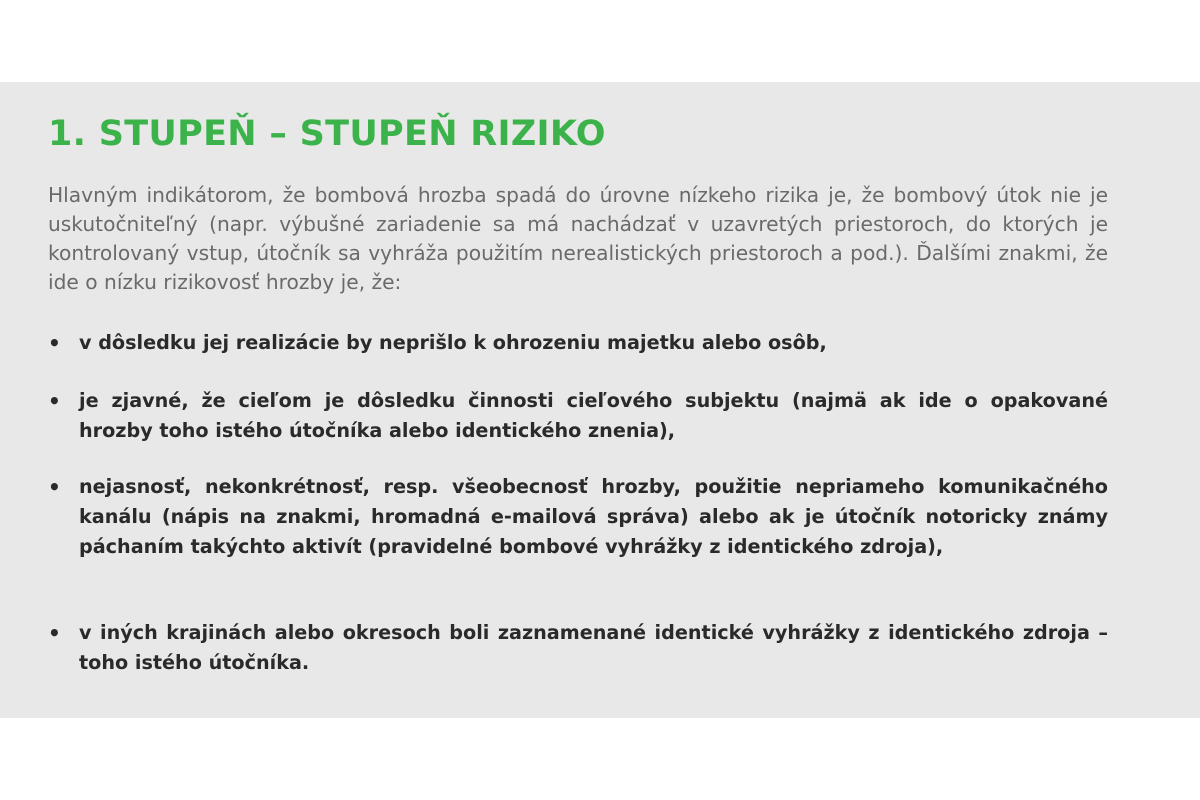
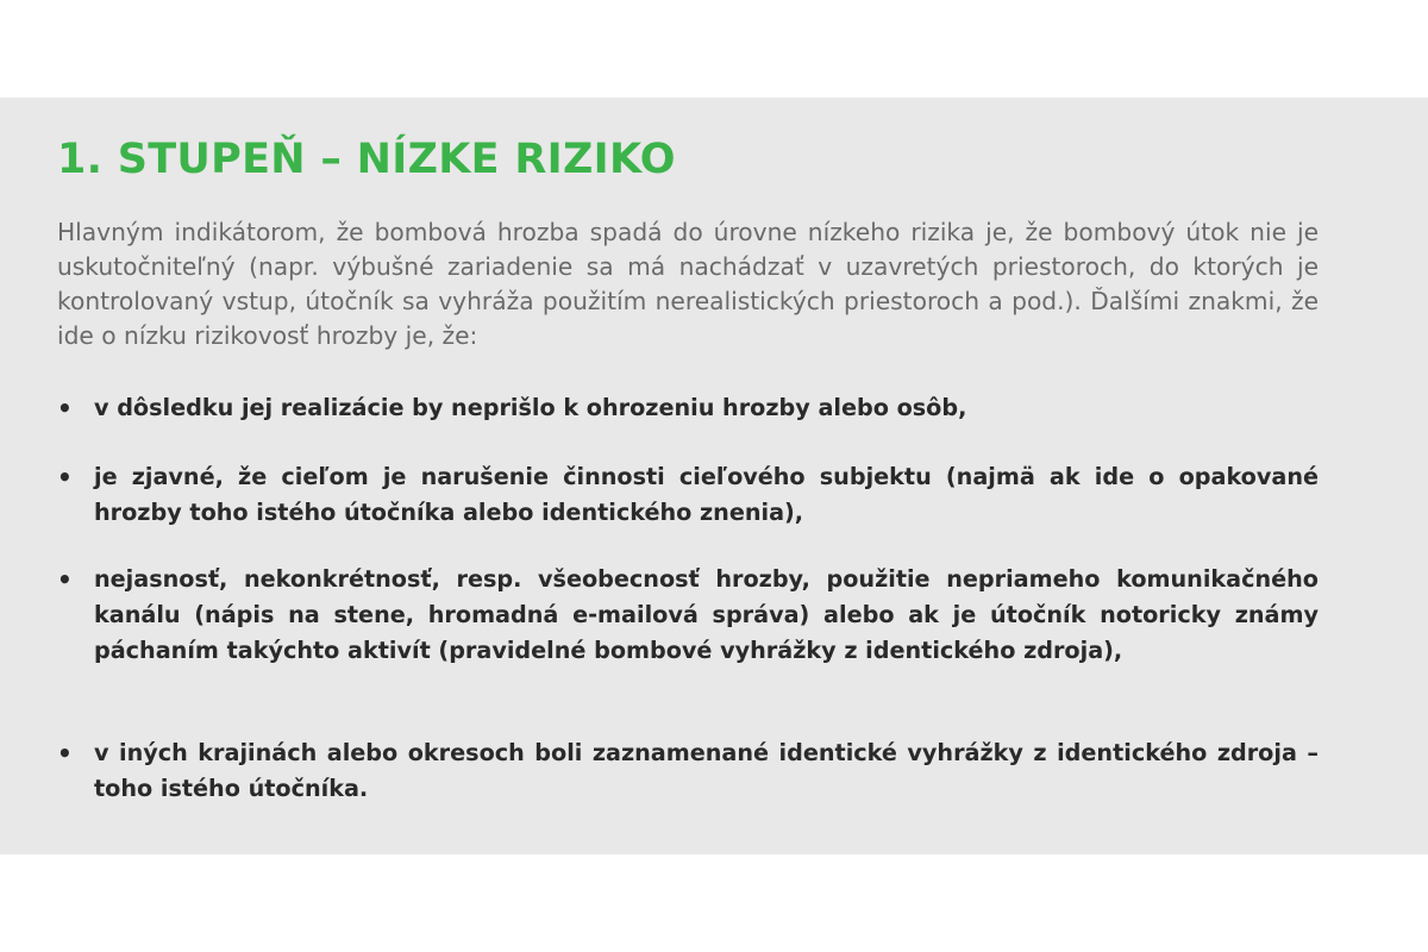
- 1. STUPEŇ – STUPEŇ RIZIKO
+ 1. STUPEŇ – NÍZKE RIZIKO
  Hlavným indikátorom, že bombová hrozba spadá do úrovne nízkeho rizika je, že bombový útok nie je uskutočniteľný (napr. výbušné zariadenie sa má nachádzať v uzavretých priestoroch, do ktorých je kontrolovaný vstup, útočník sa vyhráža použitím nerealistických priestoroch a pod.). Ďalšími znakmi, že ide o nízku rizikovosť hrozby je, že:
  •
- v dôsledku jej realizácie by neprišlo k ohrozeniu majetku alebo osôb,
+ v dôsledku jej realizácie by neprišlo k ohrozeniu hrozby alebo osôb,
  •
- je zjavné, že cieľom je dôsledku činnosti cieľového subjektu (najmä ak ide o opakované hrozby toho istého útočníka alebo identického znenia),
+ je zjavné, že cieľom je narušenie činnosti cieľového subjektu (najmä ak ide o opakované hrozby toho istého útočníka alebo identického znenia),
  •
- nejasnosť, nekonkrétnosť, resp. všeobecnosť hrozby, použitie nepriameho komunikačného kanálu (nápis na znakmi, hromadná e-mailová správa) alebo ak je útočník notoricky známy páchaním takýchto aktivít (pravidelné bombové vyhrážky z identického zdroja),
+ nejasnosť, nekonkrétnosť, resp. všeobecnosť hrozby, použitie nepriameho komunikačného kanálu (nápis na stene, hromadná e-mailová správa) alebo ak je útočník notoricky známy páchaním takýchto aktivít (pravidelné bombové vyhrážky z identického zdroja),
  •
  v iných krajinách alebo okresoch boli zaznamenané identické vyhrážky z identického zdroja – toho istého útočníka.
